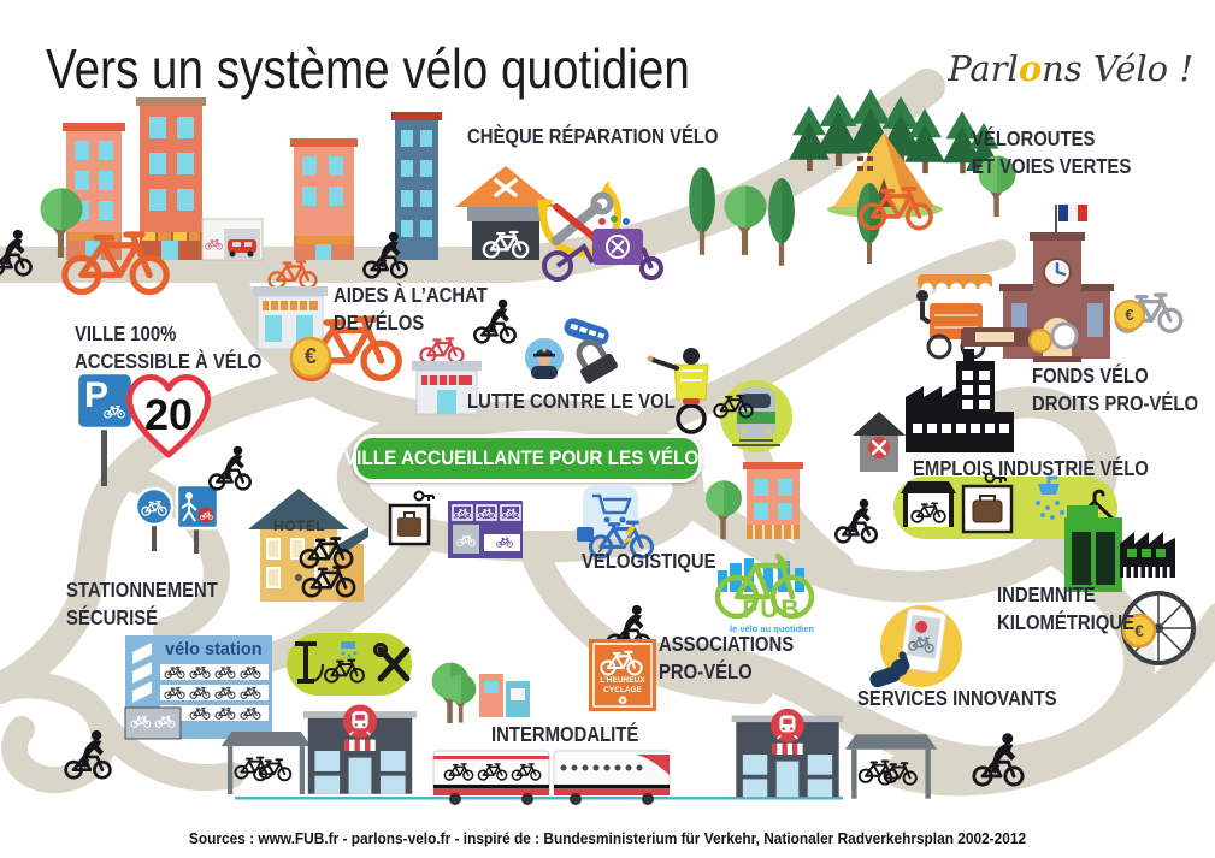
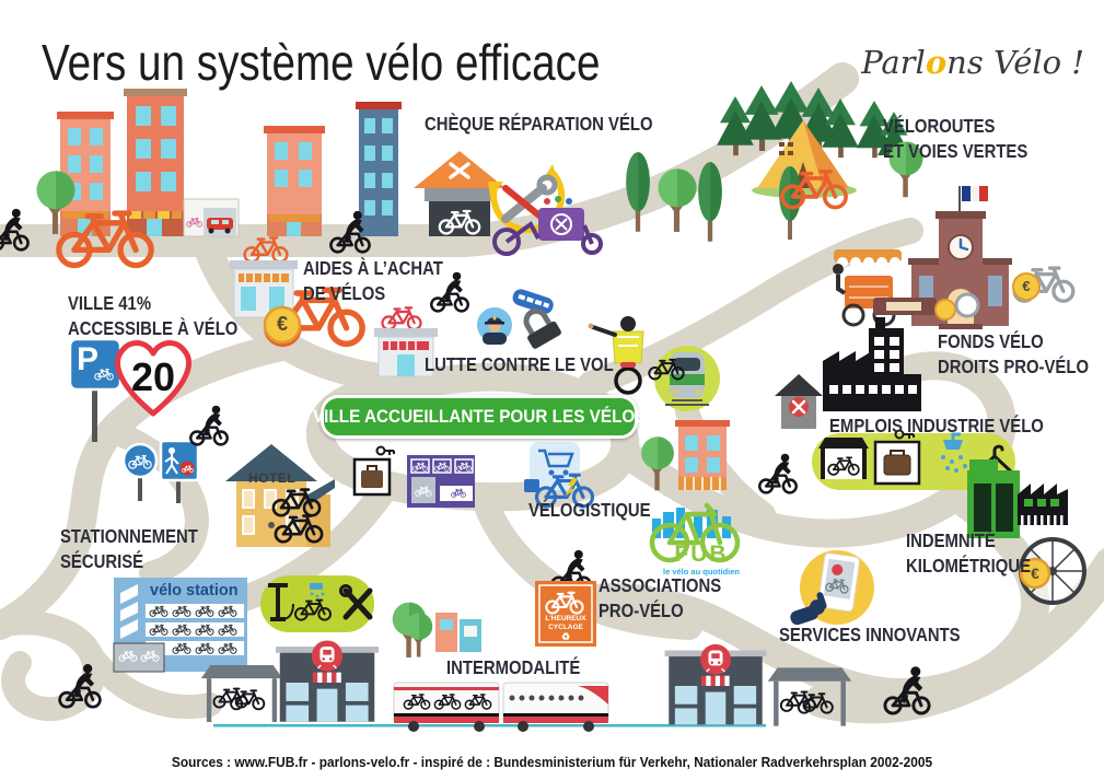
- Vers un système vélo quotidien
+ Vers un système vélo efficace
  Parlons Vélo !
  CHÈQUE RÉPARATION VÉLO
  VÉLOROUTES
  ET VOIES VERTES
  AIDES À L’ACHAT
  DE VÉLOS
- VILLE 100%
+ VILLE 41%
  ACCESSIBLE À VÉLO
  LUTTE CONTRE LE VOL
  VILLE ACCUEILLANTE POUR LES VÉLOS
  FONDS VÉLO
  DROITS PRO-VÉLO
  EMPLOIS INDUSTRIE VÉLO
  STATIONNEMENT
  SÉCURISÉ
  VÉLOGISTIQUE
  ASSOCIATIONS
  PRO-VÉLO
  INDEMNITÉ
  KILOMÉTRIQUE
  SERVICES INNOVANTS
  INTERMODALITÉ
  HOTEL
  vélo station
  20
  P
  €
  €
  €
  FUB
  le vélo au quotidien
  ♻
- Sources : www.FUB.fr - parlons-velo.fr - inspiré de : Bundesministerium für Verkehr, Nationaler Radverkehrsplan 2002-2012
+ Sources : www.FUB.fr - parlons-velo.fr - inspiré de : Bundesministerium für Verkehr, Nationaler Radverkehrsplan 2002-2005
